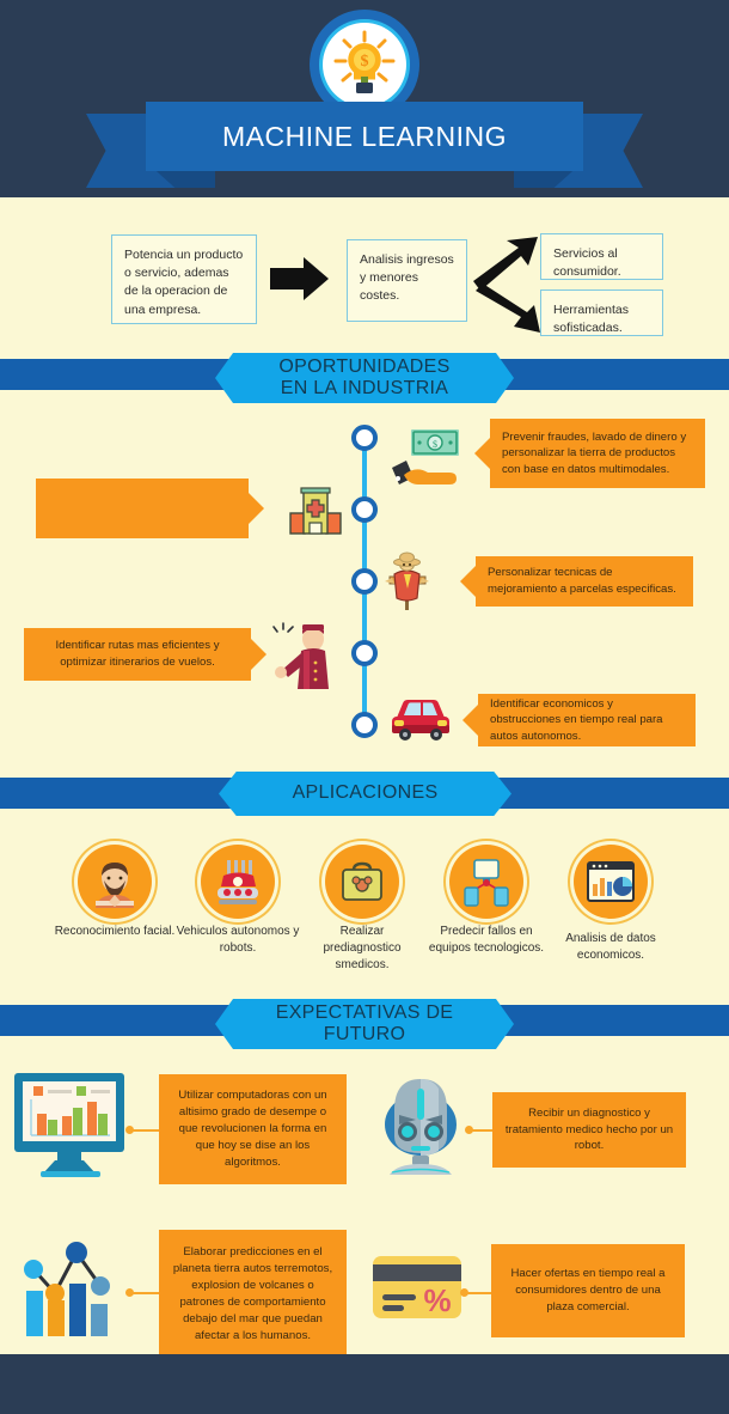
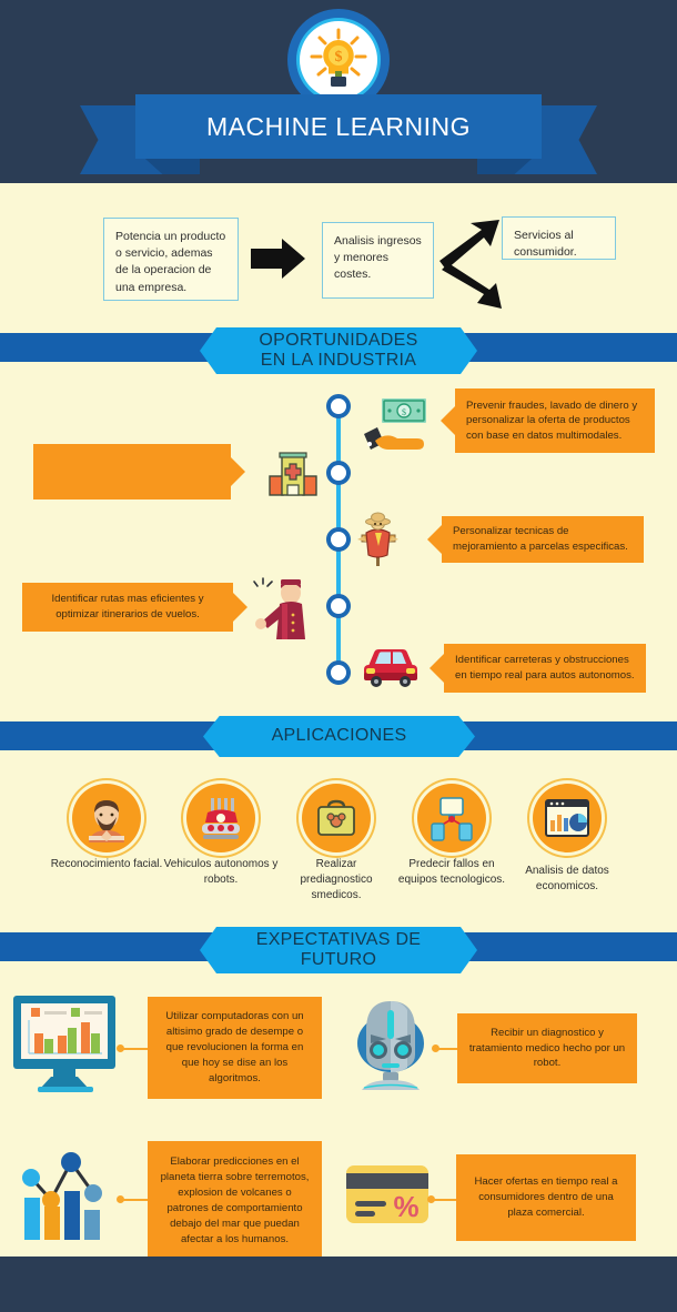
  $
  MACHINE LEARNING
  Potencia un producto o servicio, ademas de la operacion de una empresa.
  Analisis ingresos y menores costes.
  Servicios al consumidor.
- Herramientas sofisticadas.
  OPORTUNIDADES
  EN LA INDUSTRIA
  $
- Prevenir fraudes, lavado de dinero y personalizar la tierra de productos con base en datos multimodales.
+ Prevenir fraudes, lavado de dinero y personalizar la oferta de productos con base en datos multimodales.
  Personalizar tecnicas de mejoramiento a parcelas especificas.
  Identificar rutas mas eficientes y optimizar itinerarios de vuelos.
- Identificar economicos y obstrucciones en tiempo real para autos autonomos.
+ Identificar carreteras y obstrucciones en tiempo real para autos autonomos.
  APLICACIONES
  Reconocimiento facial.
  Vehiculos autonomos y robots.
  Realizar prediagnostico smedicos.
  Predecir fallos en equipos tecnologicos.
  Analisis de datos economicos.
  EXPECTATIVAS DE
  FUTURO
  Utilizar computadoras con un altisimo grado de desempe o que revolucionen la forma en que hoy se dise an los algoritmos.
  Recibir un diagnostico y tratamiento medico hecho por un robot.
- Elaborar predicciones en el planeta tierra autos terremotos, explosion de volcanes o patrones de comportamiento debajo del mar que puedan afectar a los humanos.
+ Elaborar predicciones en el planeta tierra sobre terremotos, explosion de volcanes o patrones de comportamiento debajo del mar que puedan afectar a los humanos.
  %
  Hacer ofertas en tiempo real a consumidores dentro de una plaza comercial.
